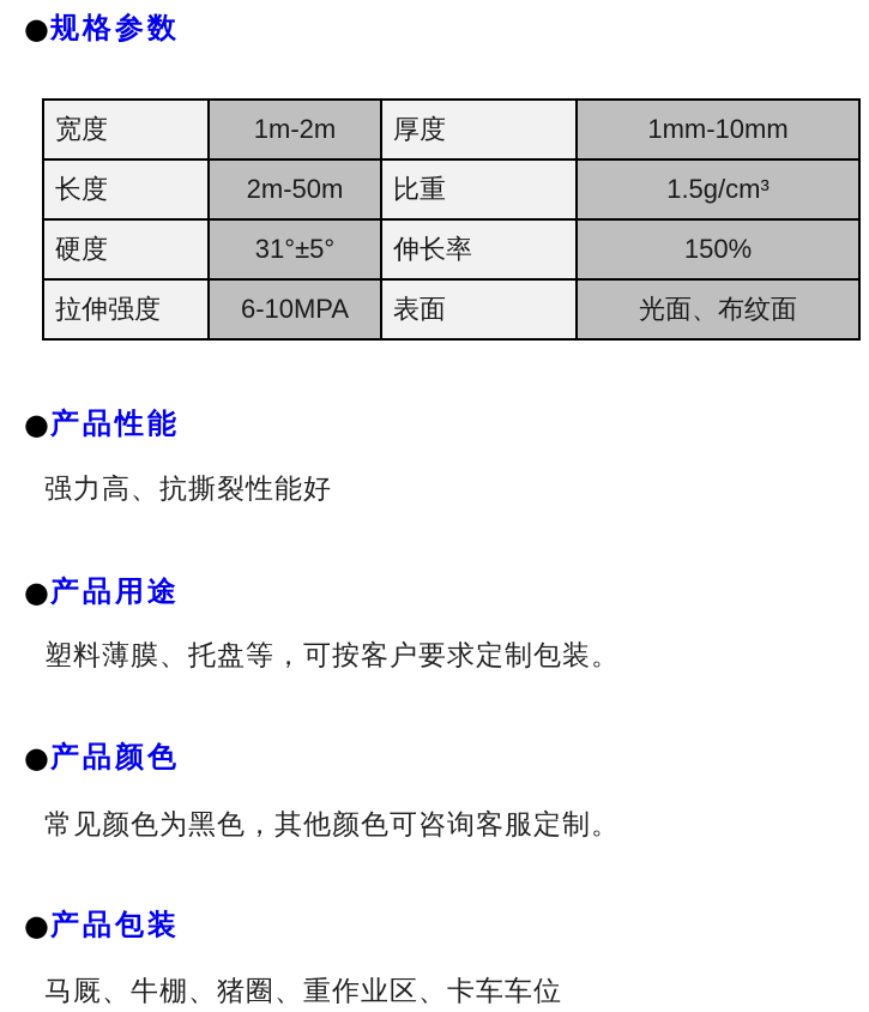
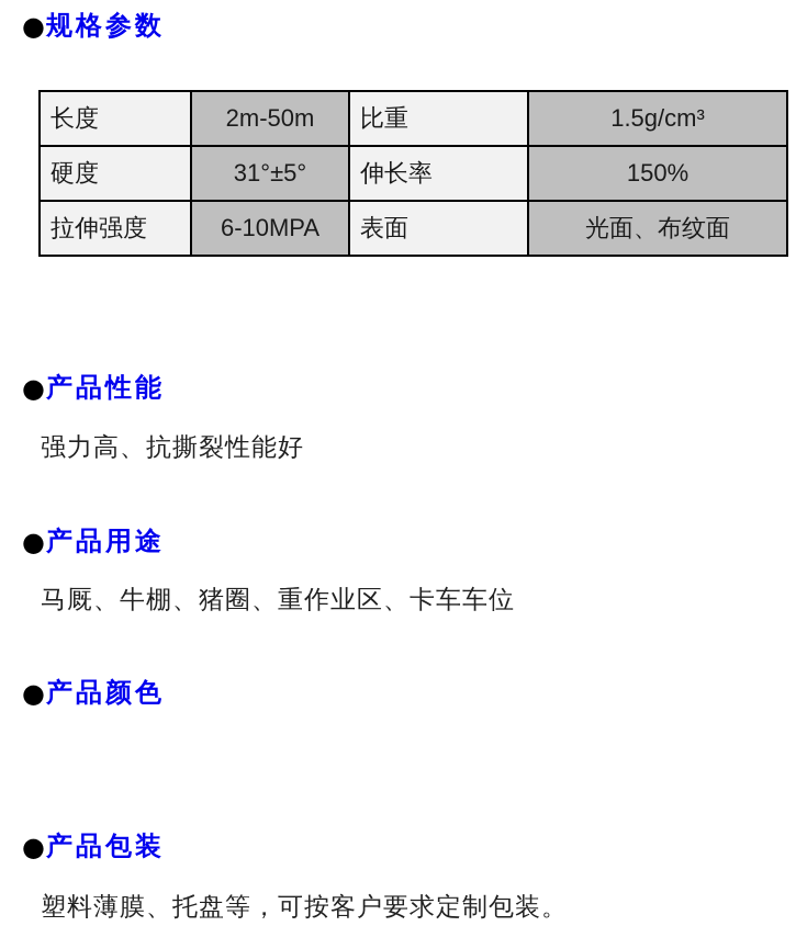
  ●
  规格参数
- 宽度	1m-2m	厚度	1mm-10mm
  长度	2m-50m	比重	1.5g/cm³
  硬度	31°±5°	伸长率	150%
  拉伸强度	6-10MPA	表面	光面、布纹面
  ●
  产品性能
  强力高、抗撕裂性能好
  ●
  产品用途
- 塑料薄膜、托盘等，可按客户要求定制包装。
+ 马厩、牛棚、猪圈、重作业区、卡车车位
  ●
  产品颜色
- 常见颜色为黑色，其他颜色可咨询客服定制。
  ●
  产品包装
- 马厩、牛棚、猪圈、重作业区、卡车车位
+ 塑料薄膜、托盘等，可按客户要求定制包装。
